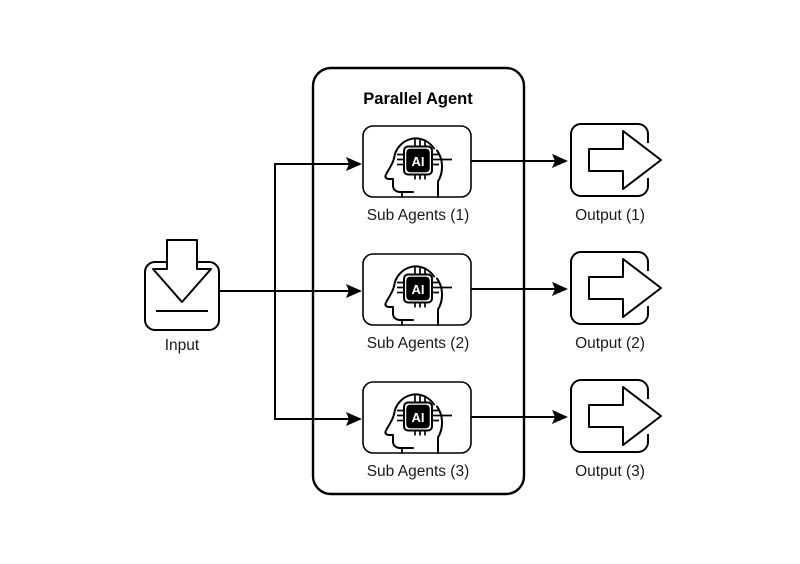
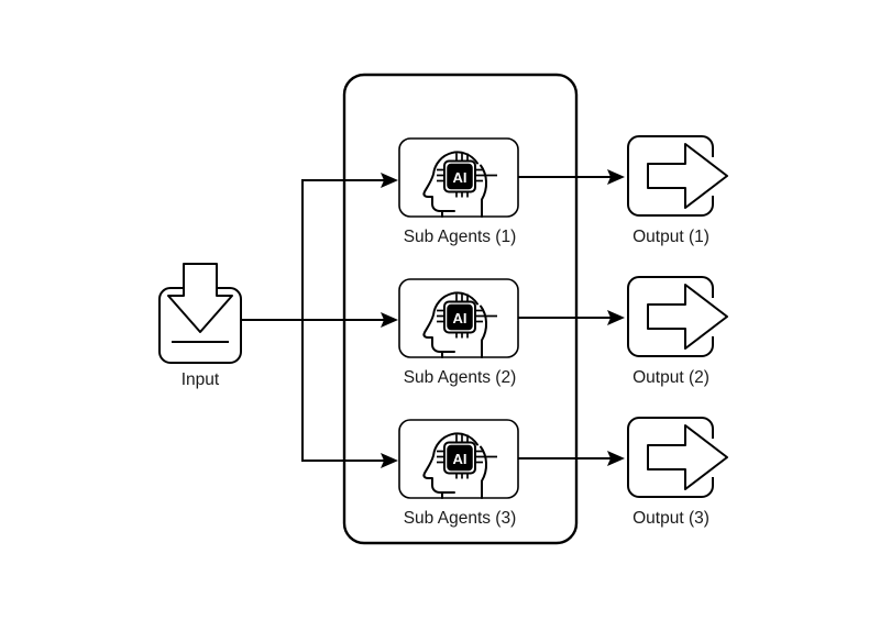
  Input
- Parallel Agent
  AI
  Sub Agents (1)
  Output (1)
  AI
  Sub Agents (2)
  Output (2)
  AI
  Sub Agents (3)
  Output (3)
